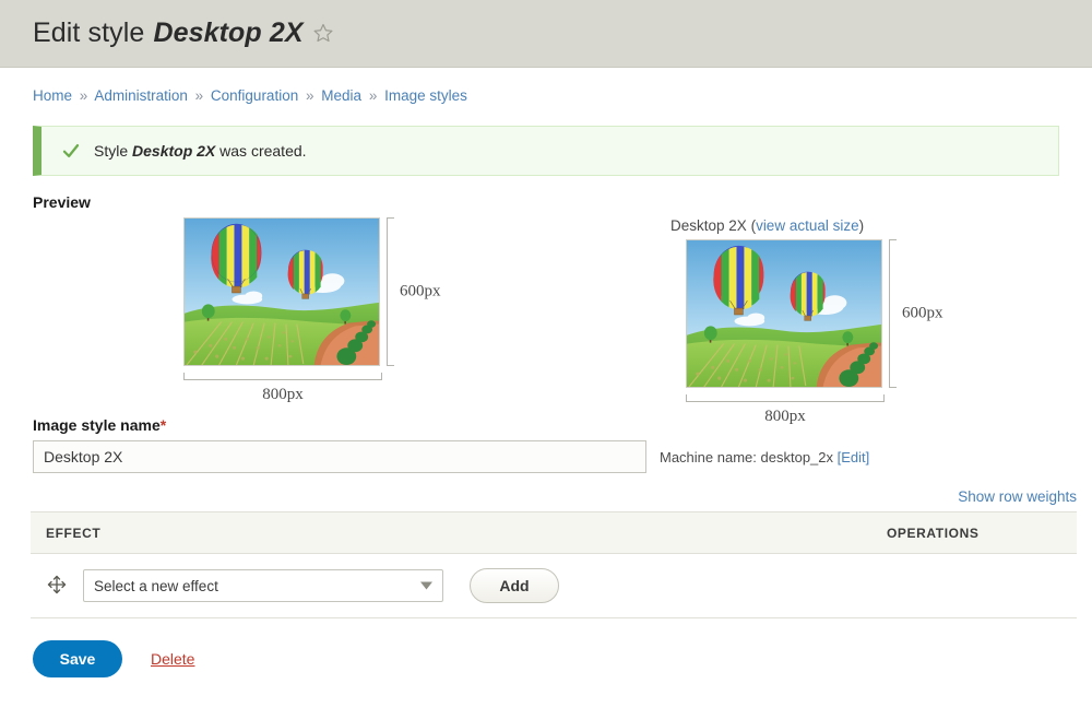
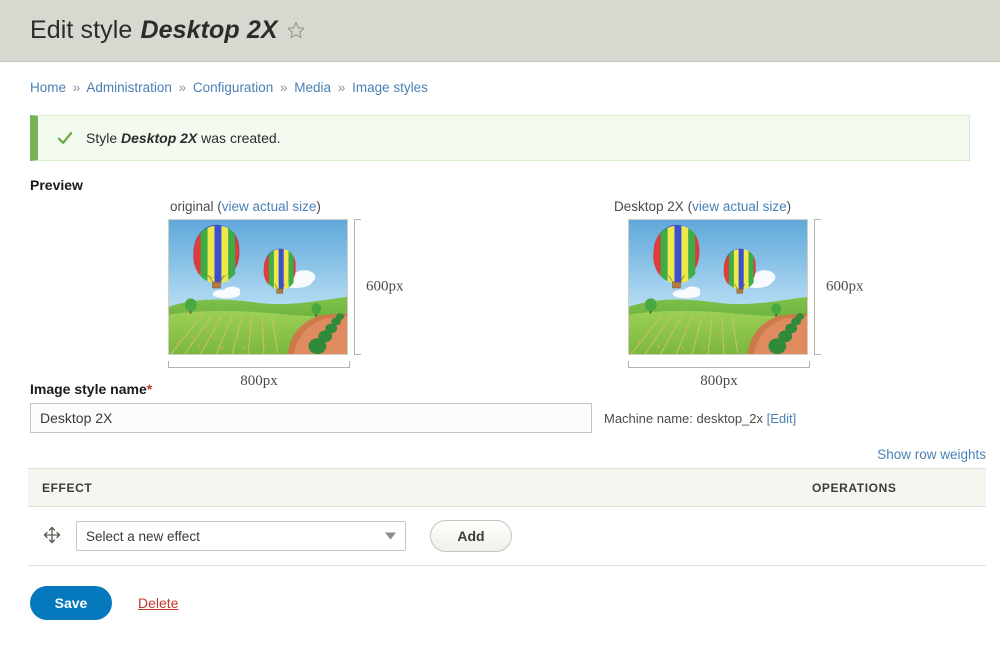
  Edit style
  Desktop 2X
  Home » Administration » Configuration » Media » Image styles
  Style Desktop 2X was created.
  Preview
+ original (view actual size)
  600px
  800px
  Desktop 2X (view actual size)
  600px
  800px
  Image style name*
  Desktop 2X
  Machine name: desktop_2x [Edit]
  Show row weights
  EFFECT
  OPERATIONS
  Select a new effect
  Add
  Save
  Delete
